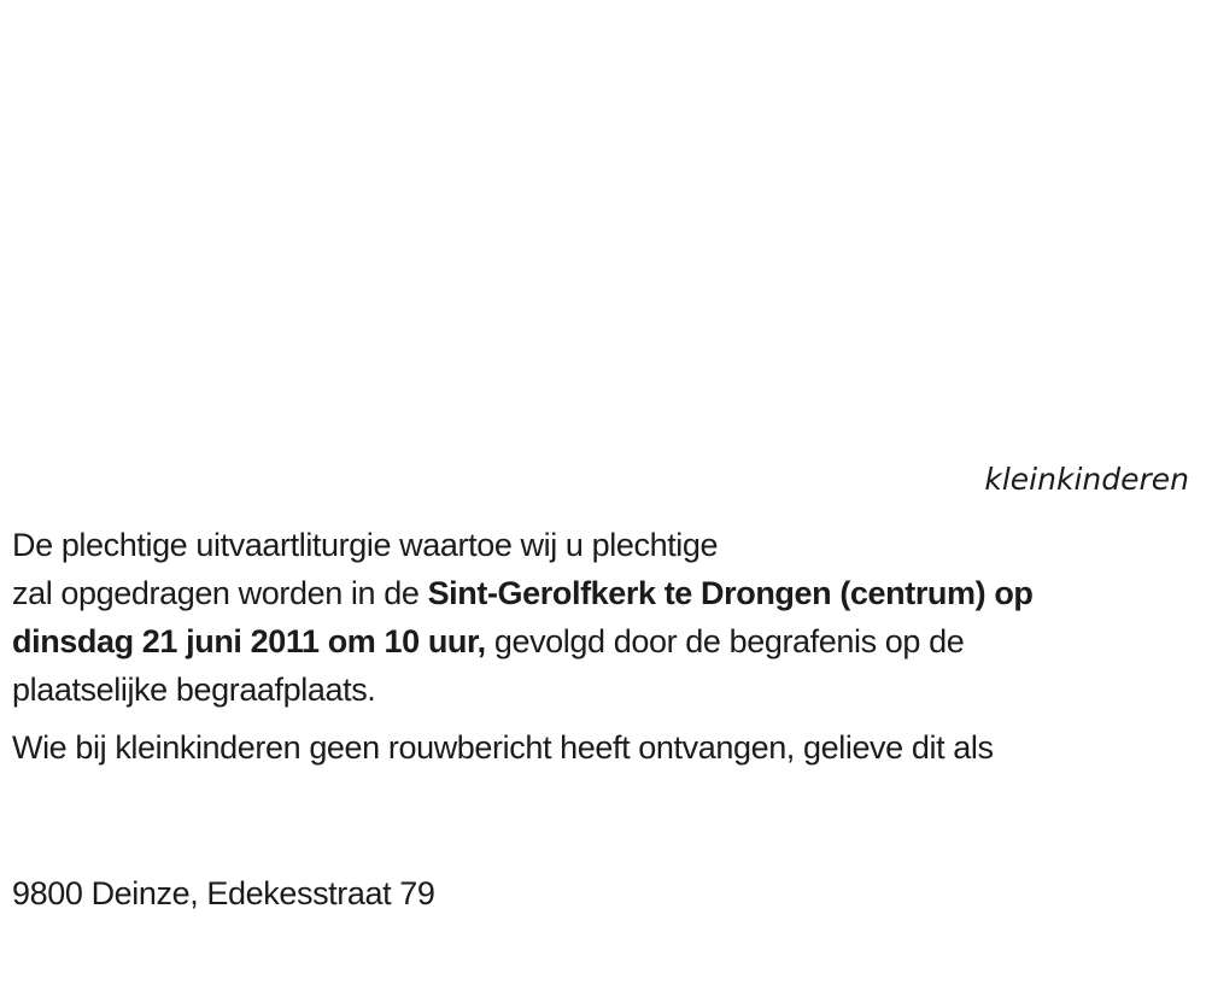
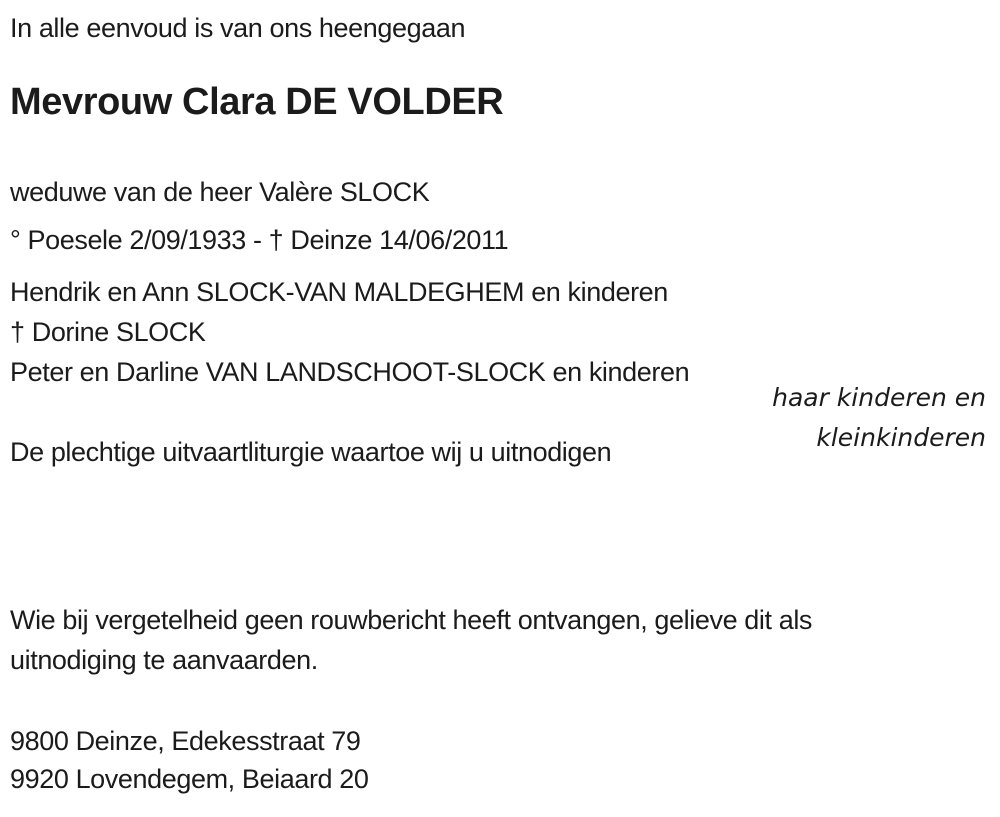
+ In alle eenvoud is van ons heengegaan
+ Mevrouw Clara DE VOLDER
+ weduwe van de heer Valère SLOCK
+ ° Poesele 2/09/1933 - † Deinze 14/06/2011
+ Hendrik en Ann SLOCK-VAN MALDEGHEM en kinderen
+ † Dorine SLOCK
+ Peter en Darline VAN LANDSCHOOT-SLOCK en kinderen
+ haar kinderen en
  kleinkinderen
- De plechtige uitvaartliturgie waartoe wij u plechtige
+ De plechtige uitvaartliturgie waartoe wij u uitnodigen
- zal opgedragen worden in de Sint-Gerolfkerk te Drongen (centrum) op
- dinsdag 21 juni 2011 om 10 uur, gevolgd door de begrafenis op de
- plaatselijke begraafplaats.
- Wie bij kleinkinderen geen rouwbericht heeft ontvangen, gelieve dit als
+ Wie bij vergetelheid geen rouwbericht heeft ontvangen, gelieve dit als
+ uitnodiging te aanvaarden.
  9800 Deinze, Edekesstraat 79
+ 9920 Lovendegem, Beiaard 20
